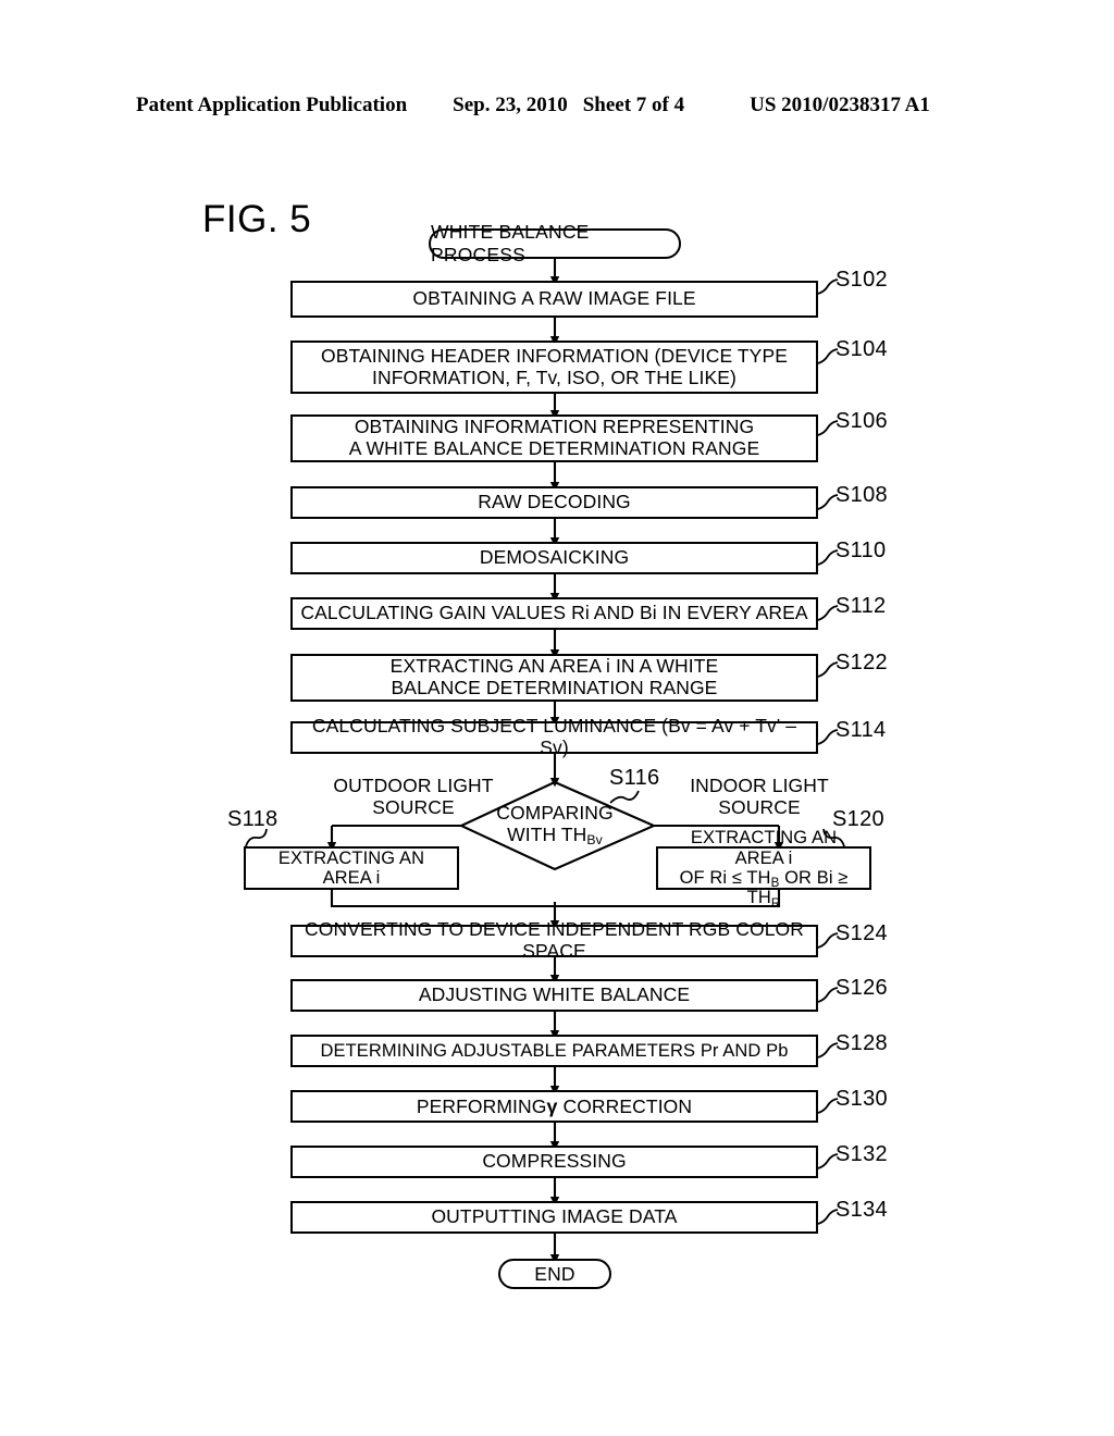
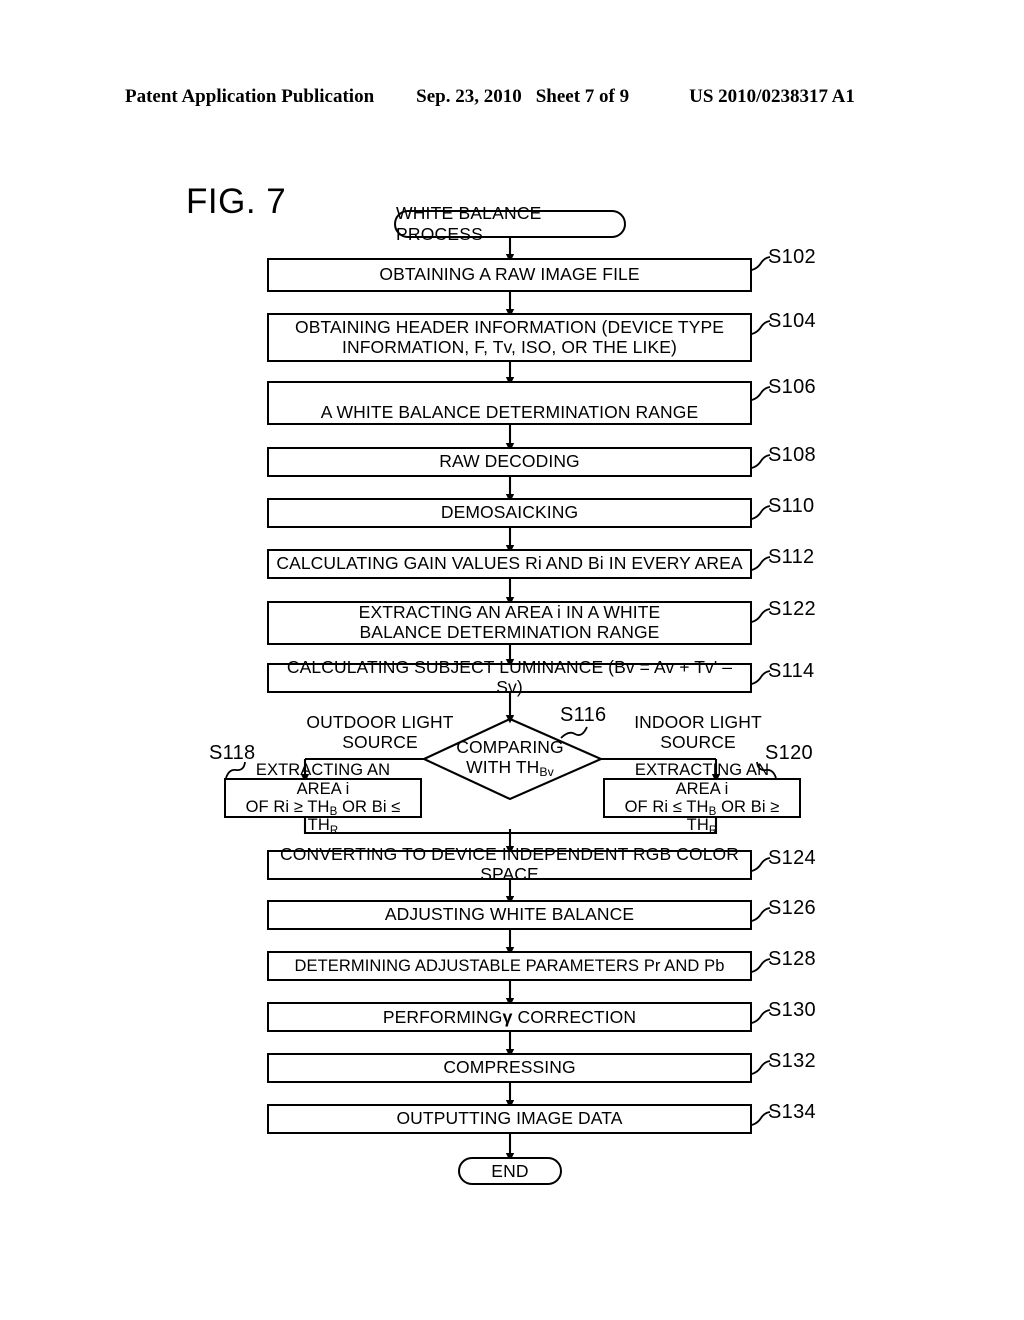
  Patent Application Publication
- Sep. 23, 2010 Sheet 7 of 4
+ Sep. 23, 2010 Sheet 7 of 9
  US 2010/0238317 A1
- FIG. 5
+ FIG. 7
  WHITE BALANCE PROCESS
  END
  OBTAINING A RAW IMAGE FILE
  OBTAINING HEADER INFORMATION (DEVICE TYPE
  INFORMATION, F, Tv, ISO, OR THE LIKE)
- OBTAINING INFORMATION REPRESENTING
  A WHITE BALANCE DETERMINATION RANGE
  RAW DECODING
  DEMOSAICKING
  CALCULATING GAIN VALUES Ri AND Bi IN EVERY AREA
  EXTRACTING AN AREA i IN A WHITE
  BALANCE DETERMINATION RANGE
  CALCULATING SUBJECT LUMINANCE (Bv = Av + Tv' – Sv)
  CONVERTING TO DEVICE INDEPENDENT RGB COLOR SPACE
  ADJUSTING WHITE BALANCE
  DETERMINING ADJUSTABLE PARAMETERS Pr AND Pb
  PERFORMINGγ CORRECTION
  COMPRESSING
  OUTPUTTING IMAGE DATA
  COMPARING
  WITH THBv
  OUTDOOR LIGHT
  SOURCE
  INDOOR LIGHT
  SOURCE
  EXTRACTING AN AREA i
+ OF Ri ≥ THB OR Bi ≤ THR
  EXTRACTING AN AREA i
  OF Ri ≤ THB OR Bi ≥ THR
  S102
  S104
  S106
  S108
  S110
  S112
  S122
  S114
  S116
  S118
  S120
  S124
  S126
  S128
  S130
  S132
  S134
